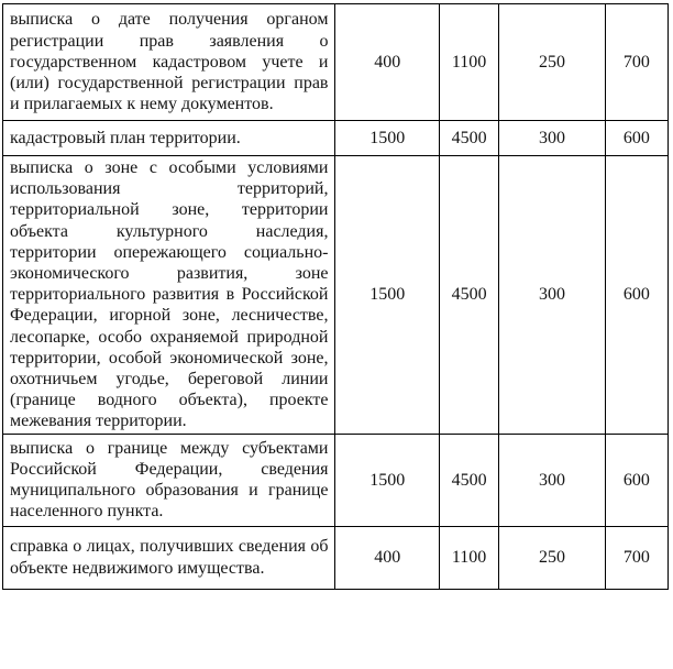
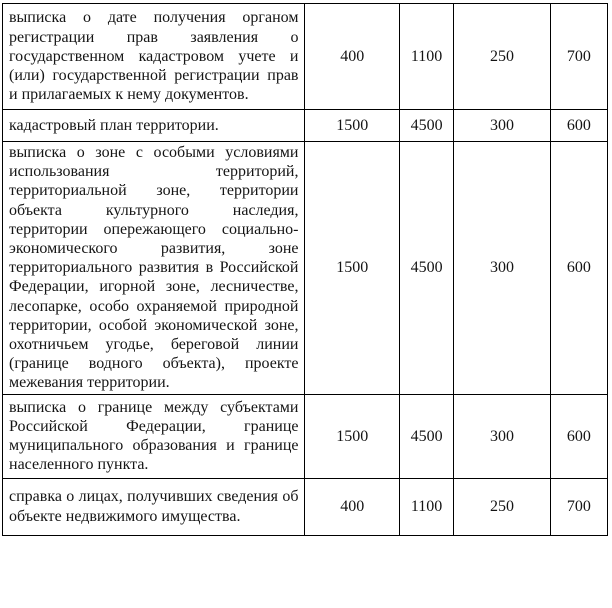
  выписка о дате получения органом регистрации прав заявления о государственном кадастровом учете и (или) государственной регистрации прав и прилагаемых к нему документов.	400	1100	250	700
  кадастровый план территории.	1500	4500	300	600
  выписка о зоне с особыми условиями использования территорий, территориальной зоне, территории объекта культурного наследия, территории опережающего социально-экономического развития, зоне территориального развития в Российской Федерации, игорной зоне, лесничестве, лесопарке, особо охраняемой природной территории, особой экономической зоне, охотничьем угодье, береговой линии (границе водного объекта), проекте межевания территории.	1500	4500	300	600
- выписка о границе между субъектами Российской Федерации, сведения муниципального образования и границе населенного пункта.	1500	4500	300	600
+ выписка о границе между субъектами Российской Федерации, границе муниципального образования и границе населенного пункта.	1500	4500	300	600
  справка о лицах, получивших сведения об объекте недвижимого имущества.	400	1100	250	700
